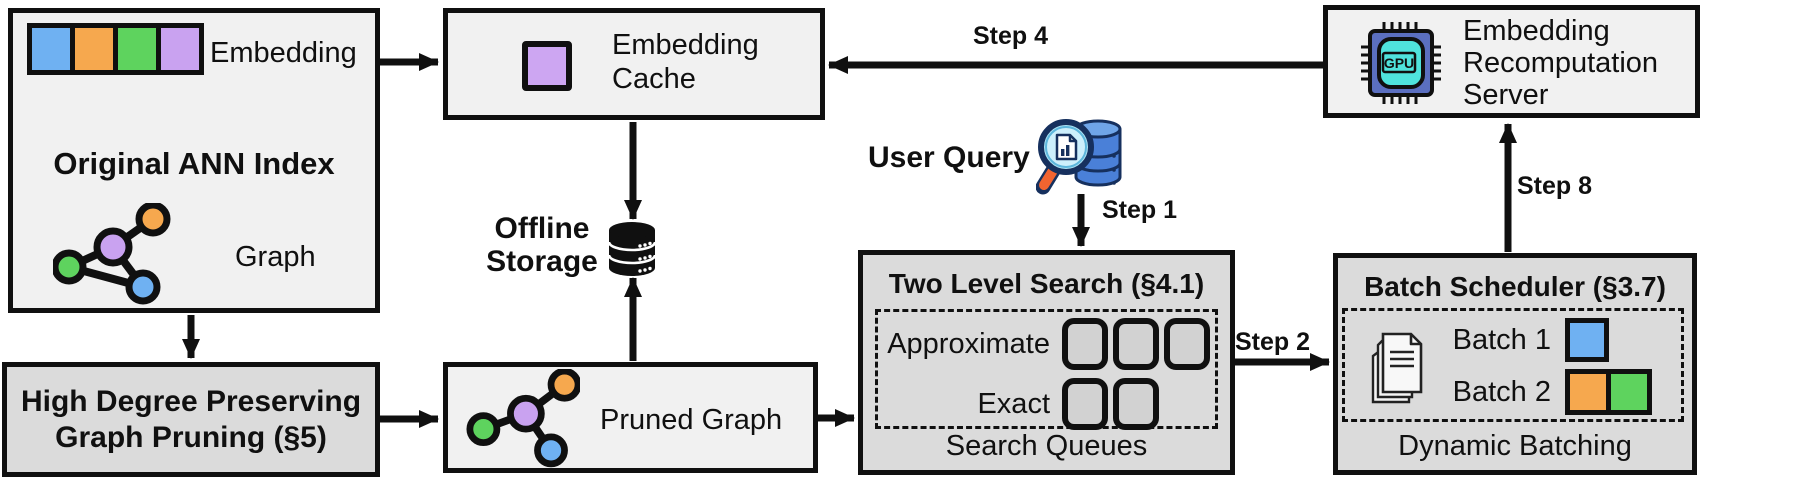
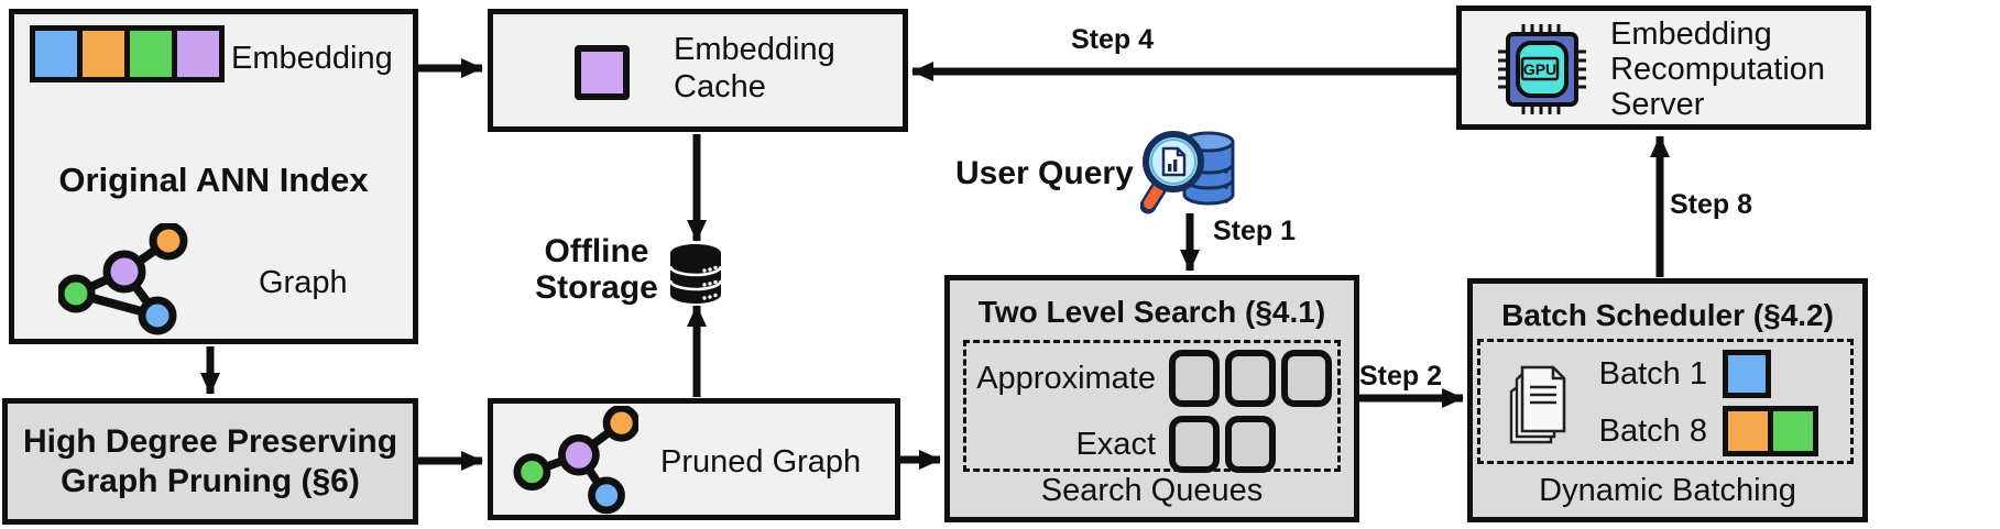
  Embedding
  Original ANN Index
  Graph
  Embedding Cache
  GPU
  Embedding Recomputation Server
  Offline Storage
  User Query
  Two Level Search (§4.1)
  Approximate
  Exact
  Search Queues
- Batch Scheduler (§3.7)
+ Batch Scheduler (§4.2)
  Batch 1
- Batch 2
+ Batch 8
  Dynamic Batching
- High Degree Preserving Graph Pruning (§5)
+ High Degree Preserving Graph Pruning (§6)
  Pruned Graph
  Step 1
  Step 2
  Step 8
  Step 4
